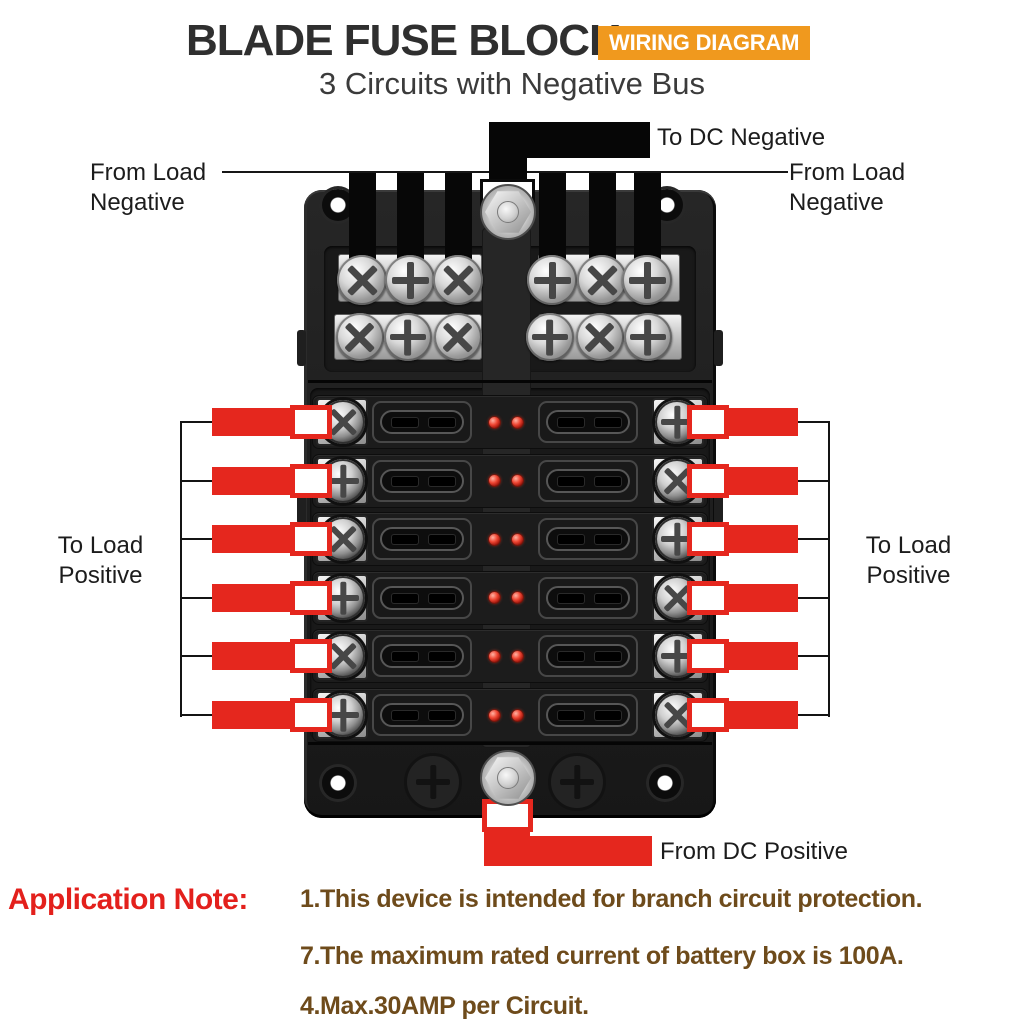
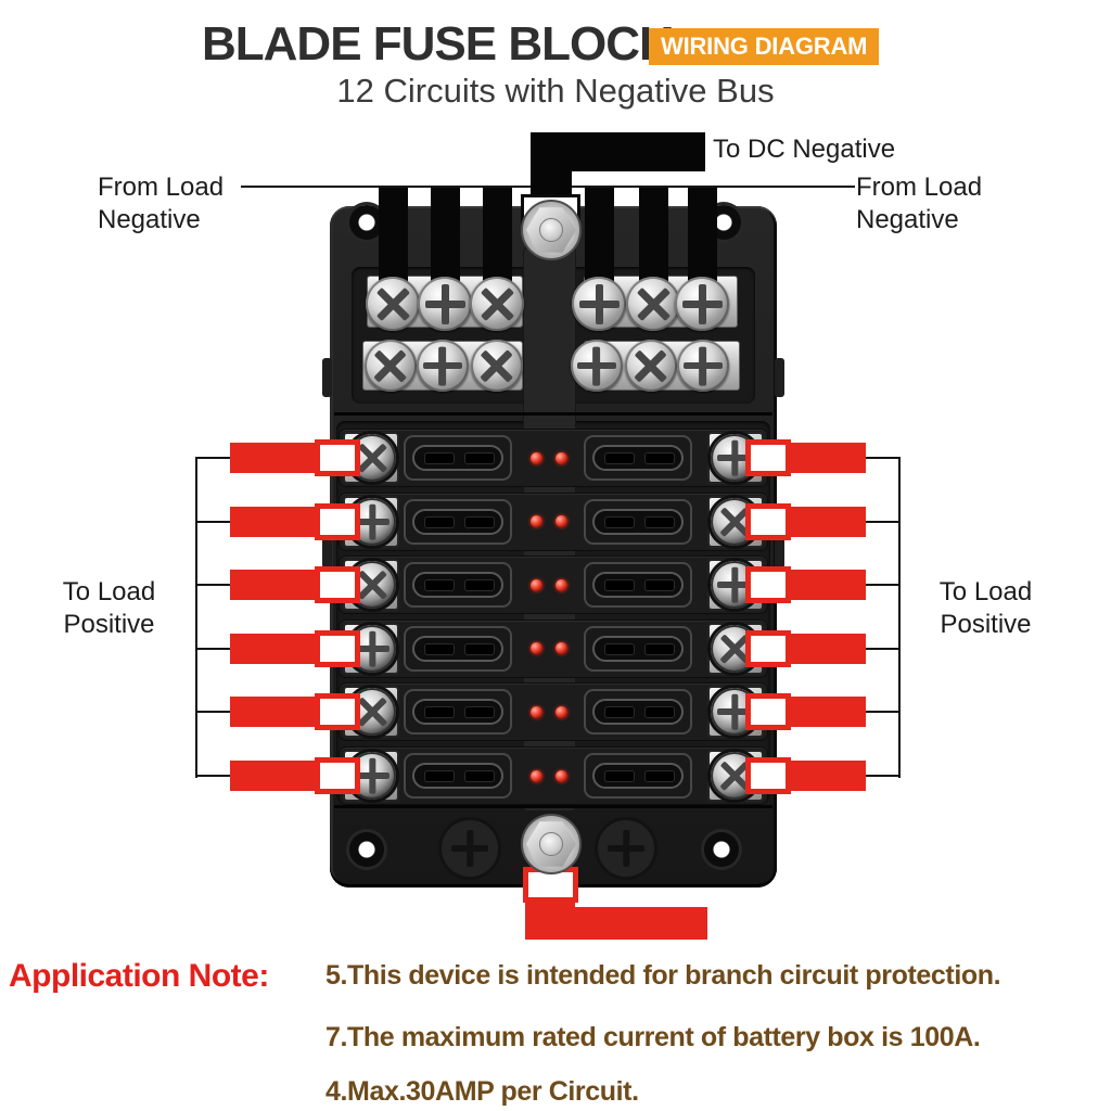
  BLADE FUSE BLOC
  WIRING DIAGRAM
- 3 Circuits with Negative Bus
+ 12 Circuits with Negative Bus
  To DC Negative
  From Load Negative
  From Load Negative
  To Load Positive
  To Load Positive
- From DC Positive
  Application Note:
- 1.This device is intended for branch circuit protection.
+ 5.This device is intended for branch circuit protection.
  7.The maximum rated current of battery box is 100A.
  4.Max.30AMP per Circuit.
